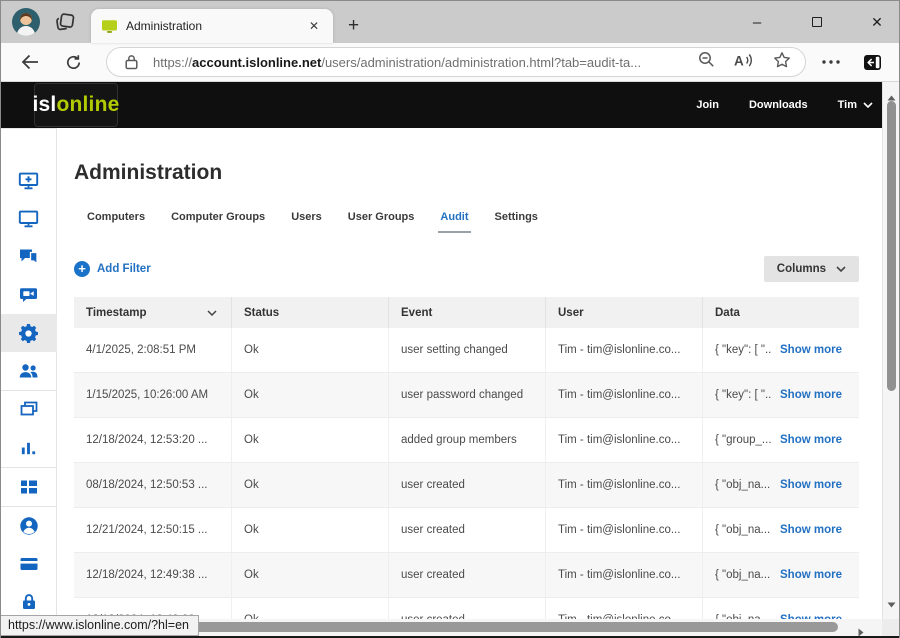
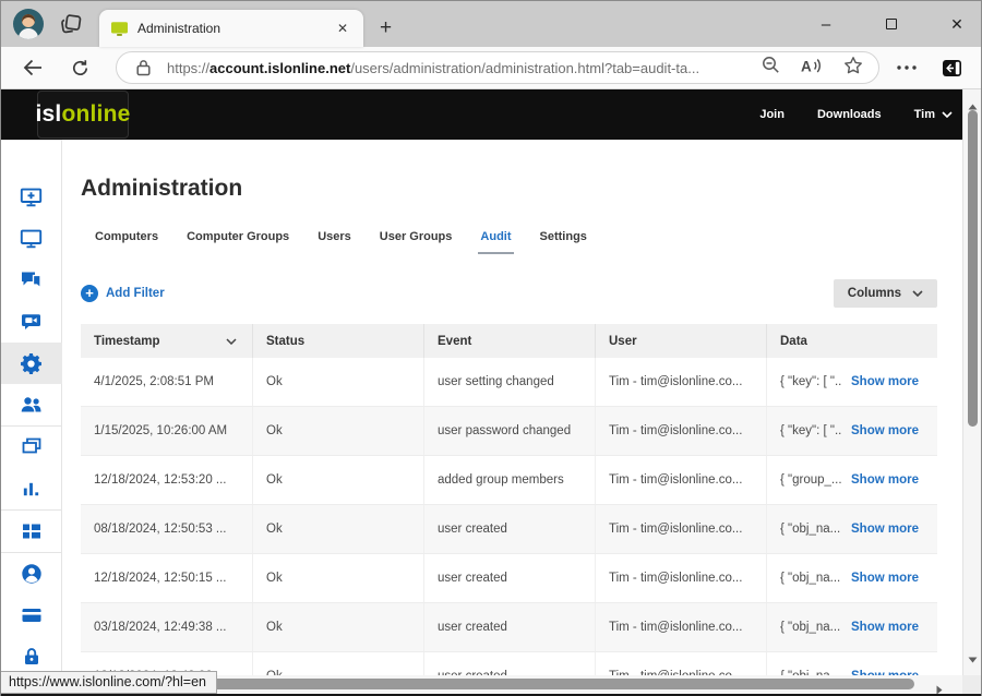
  Administration
  ✕
  +
  –
  ✕
  https://account.islonline.net/users/administration/administration.html?tab=audit-ta...
  A
  isl
  online
  Join
  Downloads
  Tim
  Administration
  Computers
  Computer Groups
  Users
  User Groups
  Audit
  Settings
  +
  Add Filter
  Columns
  Timestamp
  Status
  Event
  User
  Data
  4/1/2025, 2:08:51 PM
  Ok
  user setting changed
  Tim - tim@islonline.co...
  { "key": [ "..
  Show more
  1/15/2025, 10:26:00 AM
  Ok
  user password changed
  Tim - tim@islonline.co...
  { "key": [ "..
  Show more
  12/18/2024, 12:53:20 ...
  Ok
  added group members
  Tim - tim@islonline.co...
  { "group_...
  Show more
  08/18/2024, 12:50:53 ...
  Ok
  user created
  Tim - tim@islonline.co...
  { "obj_na...
  Show more
- 12/21/2024, 12:50:15 ...
+ 12/18/2024, 12:50:15 ...
  Ok
  user created
  Tim - tim@islonline.co...
  { "obj_na...
  Show more
- 12/18/2024, 12:49:38 ...
+ 03/18/2024, 12:49:38 ...
  Ok
  user created
  Tim - tim@islonline.co...
  { "obj_na...
  Show more
  https://www.islonline.com/?hl=en
